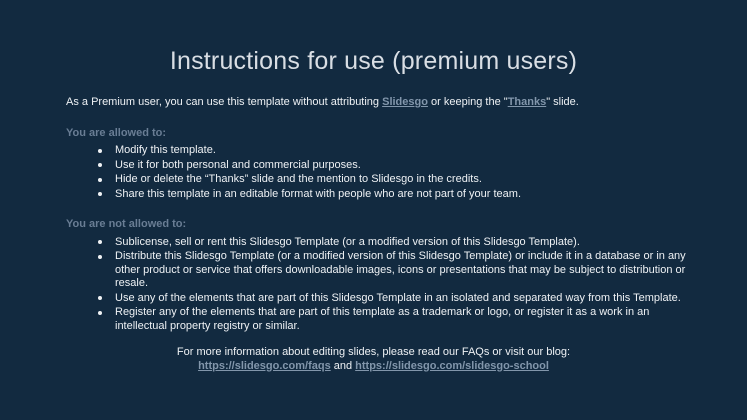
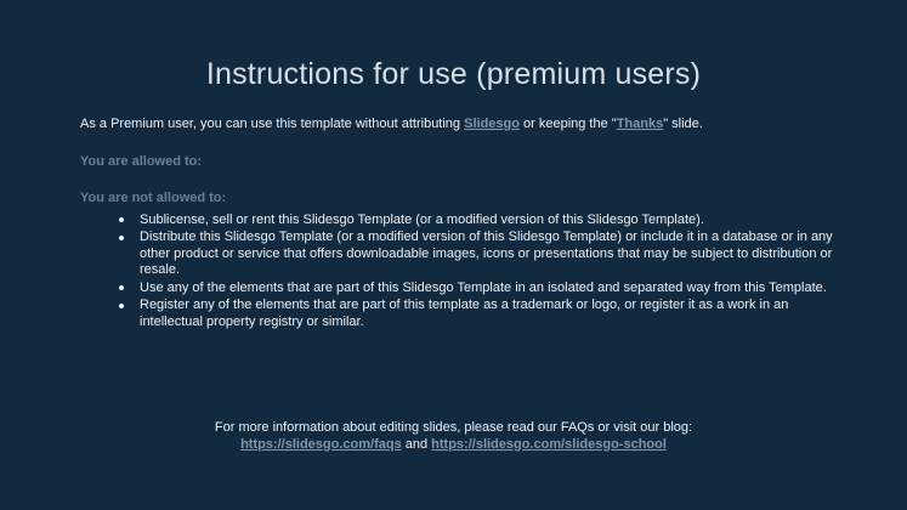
  Instructions for use (premium users)
  As a Premium user, you can use this template without attributing Slidesgo or keeping the "Thanks" slide.
  You are allowed to:
- Modify this template.
- Use it for both personal and commercial purposes.
- Hide or delete the “Thanks” slide and the mention to Slidesgo in the credits.
- Share this template in an editable format with people who are not part of your team.
  You are not allowed to:
  Sublicense, sell or rent this Slidesgo Template (or a modified version of this Slidesgo Template).
  Distribute this Slidesgo Template (or a modified version of this Slidesgo Template) or include it in a database or in any other product or service that offers downloadable images, icons or presentations that may be subject to distribution or resale.
  Use any of the elements that are part of this Slidesgo Template in an isolated and separated way from this Template.
  Register any of the elements that are part of this template as a trademark or logo, or register it as a work in an intellectual property registry or similar.
  For more information about editing slides, please read our FAQs or visit our blog:
  https://slidesgo.com/faqs and https://slidesgo.com/slidesgo-school
